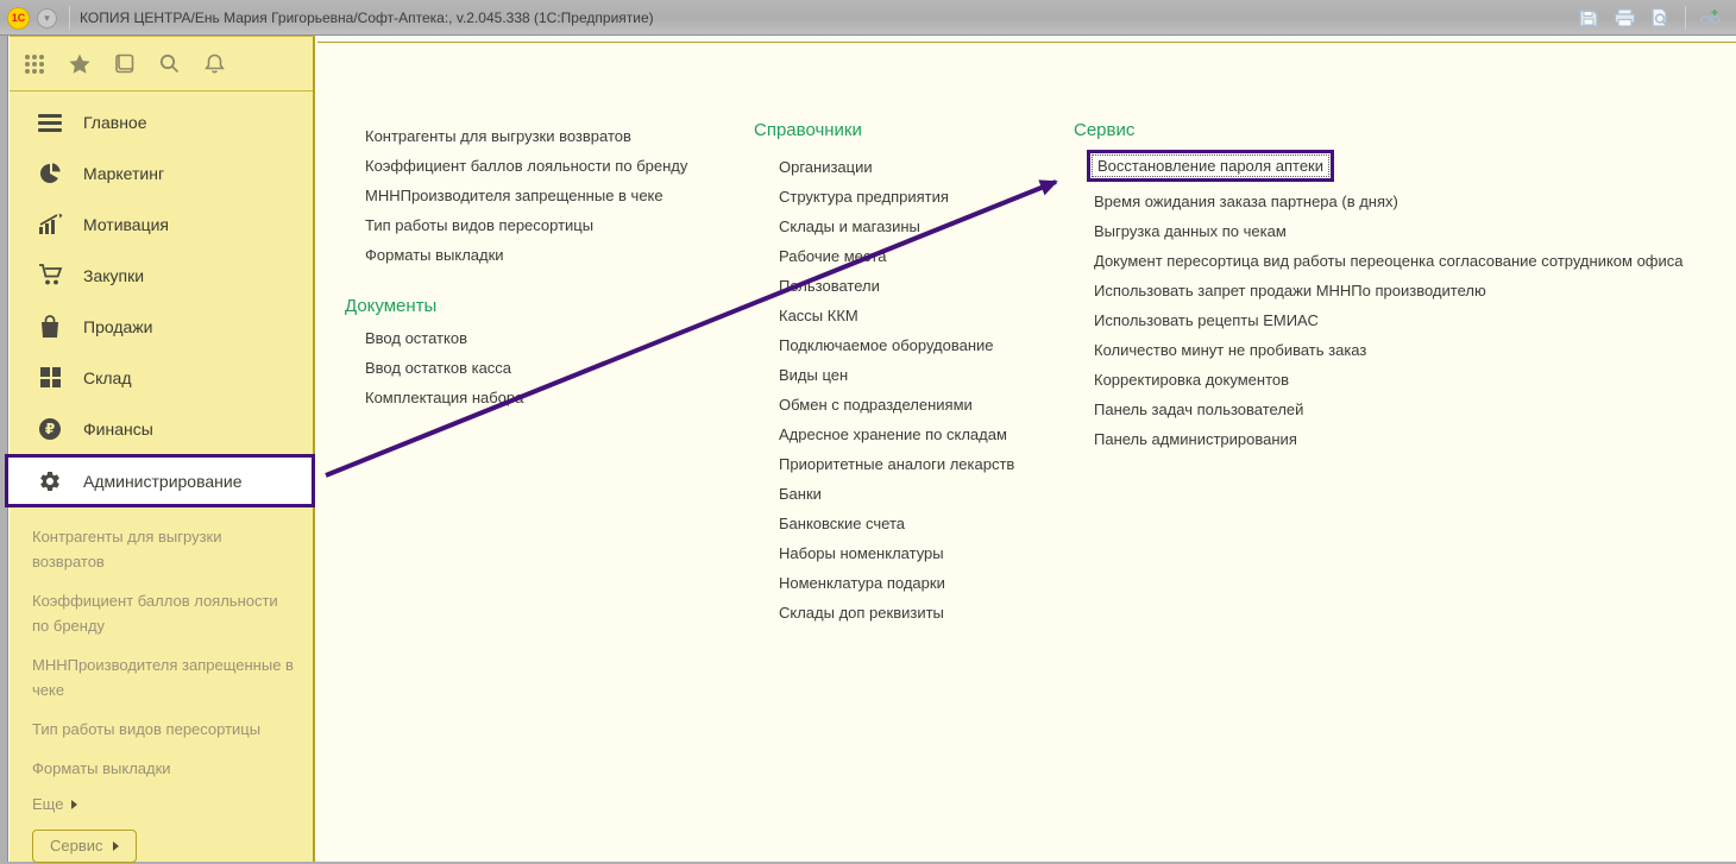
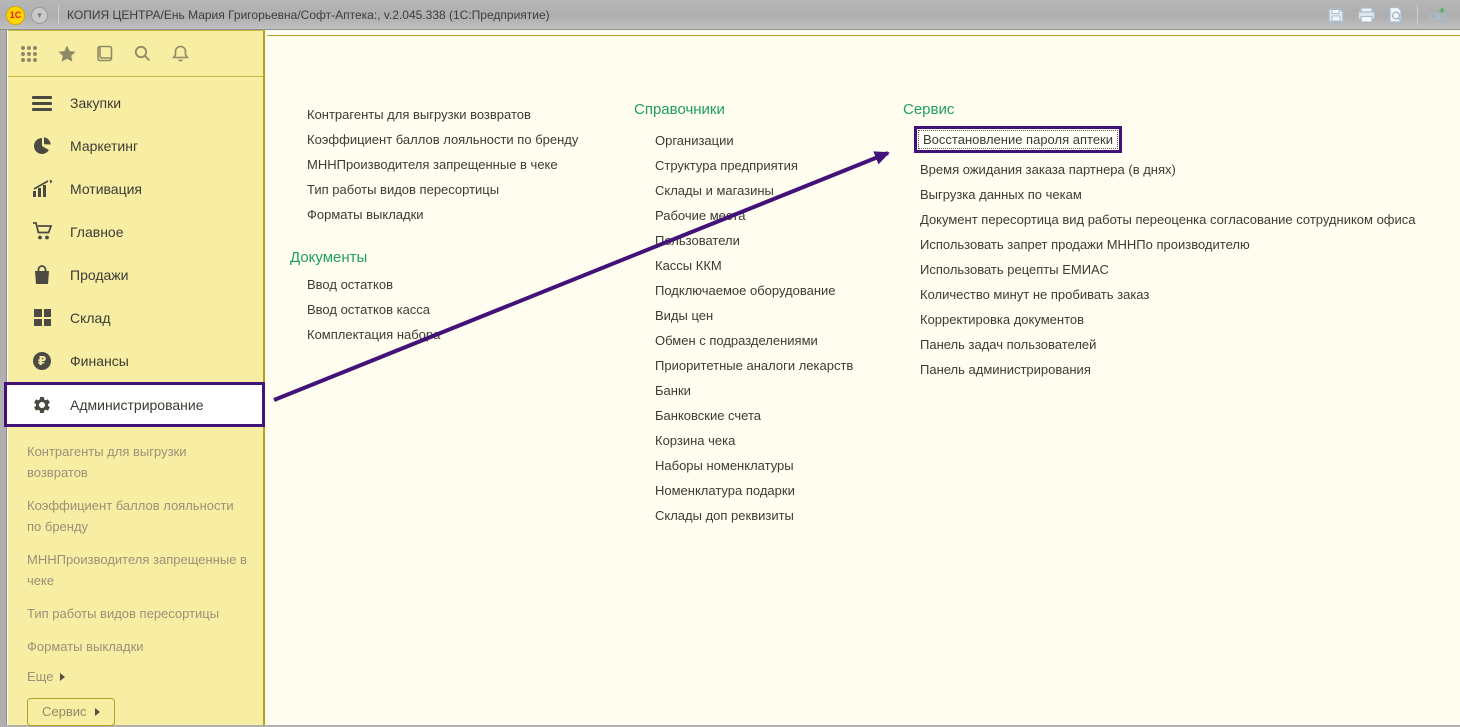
  1С
  ▾
  КОПИЯ ЦЕНТРА/Ень Мария Григорьевна/Софт-Аптека:, v.2.045.338 (1С:Предприятие)
- Главное
+ Закупки
  Маркетинг
  Мотивация
- Закупки
+ Главное
  Продажи
  Склад
  ₽
  Финансы
  Администрирование
  Контрагенты для выгрузки возвратов
  Коэффициент баллов лояльности по бренду
  МННПроизводителя запрещенные в чеке
  Тип работы видов пересортицы
  Форматы выкладки
  Еще
  Сервис
  Контрагенты для выгрузки возвратов
  Коэффициент баллов лояльности по бренду
  МННПроизводителя запрещенные в чеке
  Тип работы видов пересортицы
  Форматы выкладки
  Документы
  Ввод остатков
  Ввод остатков касса
  Комплектация набор
  Справочники
  Организации
  Структура предприятия
  Склады и магазины
  Рабочие меа
  Пьзователи
  Кассы ККМ
  Подключаемое оборудование
  Виды цен
  Обмен с подразделениями
- Адресное хранение по складам
  Приоритетные аналоги лекарств
  Банки
  Банковские счета
+ Корзина чека
  Наборы номенклатуры
  Номенклатура подарки
  Склады доп реквизиты
  Сервис
  Восстановление пароля аптеки
  Время ожидания заказа партнера (в днях)
  Выгрузка данных по чекам
  Документ пересортица вид работы переоценка согласование сотрудником офиса
  Использовать запрет продажи МННПо производителю
  Использовать рецепты ЕМИАС
  Количество минут не пробивать заказ
  Корректировка документов
  Панель задач пользователей
  Панель администрирования
